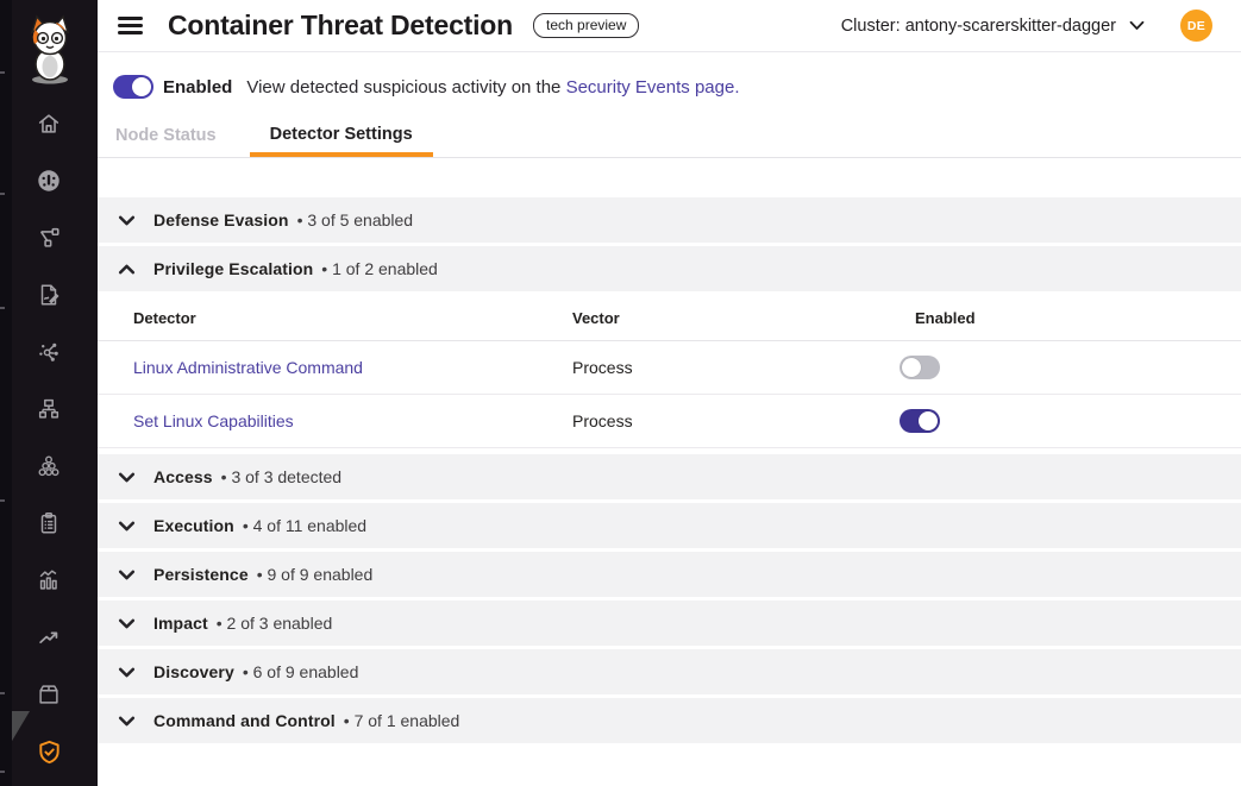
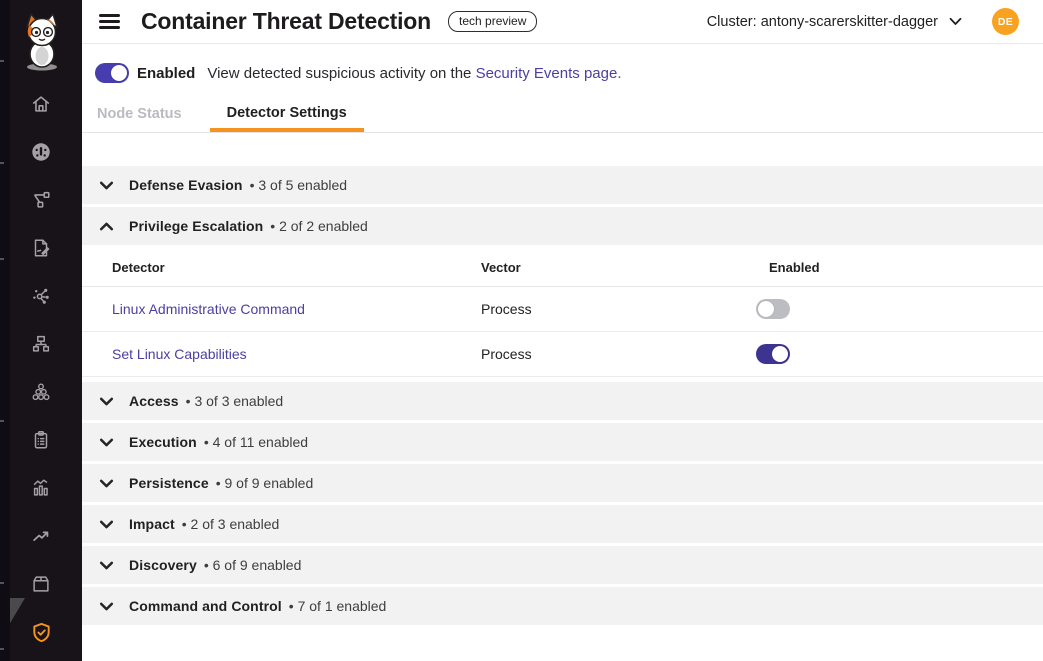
  Container Threat Detection
  tech preview
  Cluster: antony-scarerskitter-dagger
  DE
  Enabled
  View detected suspicious activity on the Security Events page.
  Node Status
  Detector Settings
  Defense Evasion
  • 3 of 5 enabled
  Privilege Escalation
- • 1 of 2 enabled
+ • 2 of 2 enabled
  Detector
  Vector
  Enabled
  Linux Administrative Command
  Process
  Set Linux Capabilities
  Process
  Access
- • 3 of 3 detected
+ • 3 of 3 enabled
  Execution
  • 4 of 11 enabled
  Persistence
  • 9 of 9 enabled
  Impact
  • 2 of 3 enabled
  Discovery
  • 6 of 9 enabled
  Command and Control
  • 7 of 1 enabled
